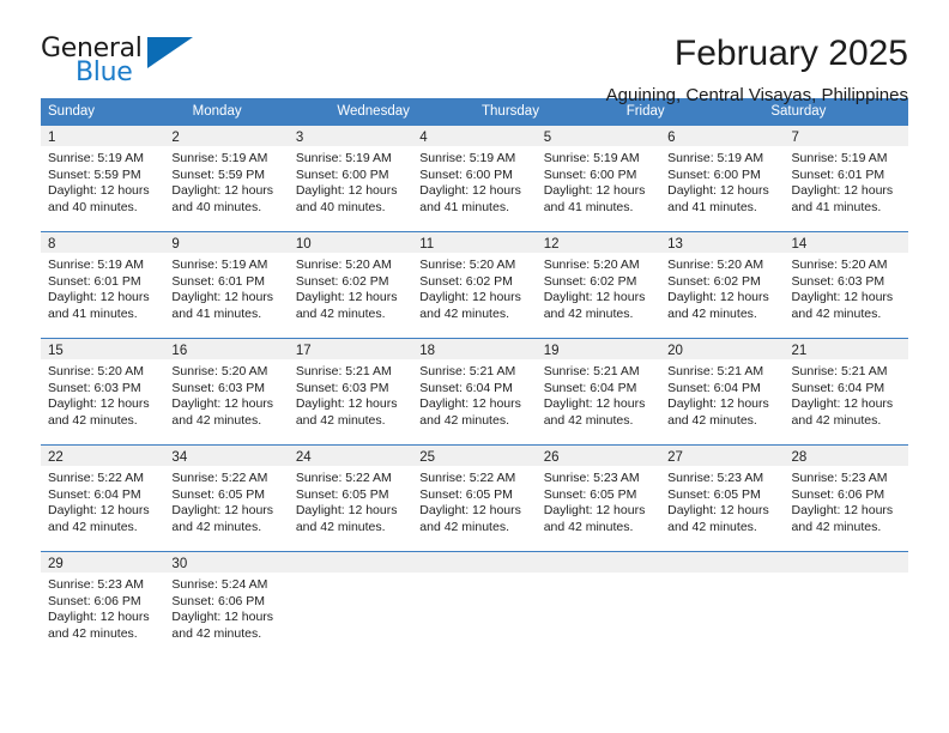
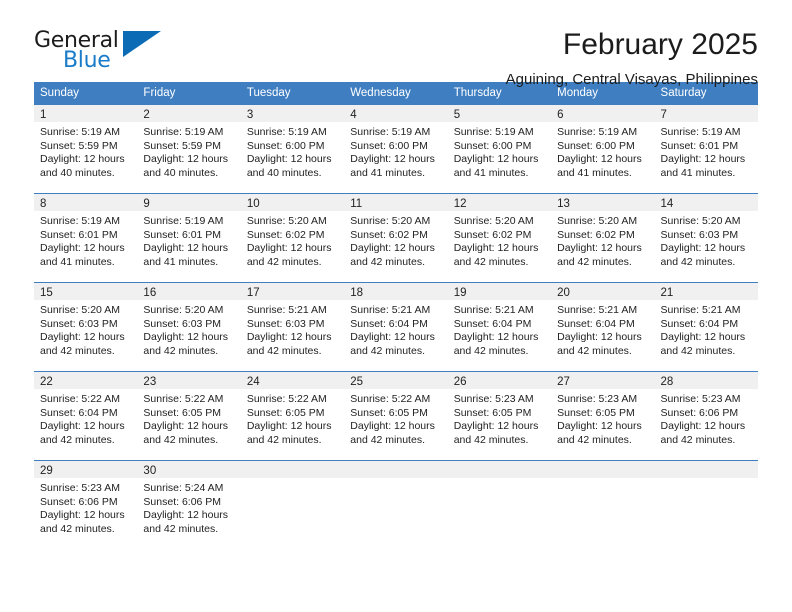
  General
  Blue
  February 2025
  Aguining, Central Visayas, Philippines
  Sunday
- Monday
+ Friday
+ Tuesday
  Wednesday
  Thursday
- Friday
+ Monday
  Saturday
  1
  Sunrise: 5:19 AM
  Sunset: 5:59 PM
  Daylight: 12 hours
  and 40 minutes.
  2
  Sunrise: 5:19 AM
  Sunset: 5:59 PM
  Daylight: 12 hours
  and 40 minutes.
  3
  Sunrise: 5:19 AM
  Sunset: 6:00 PM
  Daylight: 12 hours
  and 40 minutes.
  4
  Sunrise: 5:19 AM
  Sunset: 6:00 PM
  Daylight: 12 hours
  and 41 minutes.
  5
  Sunrise: 5:19 AM
  Sunset: 6:00 PM
  Daylight: 12 hours
  and 41 minutes.
  6
  Sunrise: 5:19 AM
  Sunset: 6:00 PM
  Daylight: 12 hours
  and 41 minutes.
  7
  Sunrise: 5:19 AM
  Sunset: 6:01 PM
  Daylight: 12 hours
  and 41 minutes.
  8
  Sunrise: 5:19 AM
  Sunset: 6:01 PM
  Daylight: 12 hours
  and 41 minutes.
  9
  Sunrise: 5:19 AM
  Sunset: 6:01 PM
  Daylight: 12 hours
  and 41 minutes.
  10
  Sunrise: 5:20 AM
  Sunset: 6:02 PM
  Daylight: 12 hours
  and 42 minutes.
  11
  Sunrise: 5:20 AM
  Sunset: 6:02 PM
  Daylight: 12 hours
  and 42 minutes.
  12
  Sunrise: 5:20 AM
  Sunset: 6:02 PM
  Daylight: 12 hours
  and 42 minutes.
  13
  Sunrise: 5:20 AM
  Sunset: 6:02 PM
  Daylight: 12 hours
  and 42 minutes.
  14
  Sunrise: 5:20 AM
  Sunset: 6:03 PM
  Daylight: 12 hours
  and 42 minutes.
  15
  Sunrise: 5:20 AM
  Sunset: 6:03 PM
  Daylight: 12 hours
  and 42 minutes.
  16
  Sunrise: 5:20 AM
  Sunset: 6:03 PM
  Daylight: 12 hours
  and 42 minutes.
  17
  Sunrise: 5:21 AM
  Sunset: 6:03 PM
  Daylight: 12 hours
  and 42 minutes.
  18
  Sunrise: 5:21 AM
  Sunset: 6:04 PM
  Daylight: 12 hours
  and 42 minutes.
  19
  Sunrise: 5:21 AM
  Sunset: 6:04 PM
  Daylight: 12 hours
  and 42 minutes.
  20
  Sunrise: 5:21 AM
  Sunset: 6:04 PM
  Daylight: 12 hours
  and 42 minutes.
  21
  Sunrise: 5:21 AM
  Sunset: 6:04 PM
  Daylight: 12 hours
  and 42 minutes.
  22
  Sunrise: 5:22 AM
  Sunset: 6:04 PM
  Daylight: 12 hours
  and 42 minutes.
- 34
+ 23
  Sunrise: 5:22 AM
  Sunset: 6:05 PM
  Daylight: 12 hours
  and 42 minutes.
  24
  Sunrise: 5:22 AM
  Sunset: 6:05 PM
  Daylight: 12 hours
  and 42 minutes.
  25
  Sunrise: 5:22 AM
  Sunset: 6:05 PM
  Daylight: 12 hours
  and 42 minutes.
  26
  Sunrise: 5:23 AM
  Sunset: 6:05 PM
  Daylight: 12 hours
  and 42 minutes.
  27
  Sunrise: 5:23 AM
  Sunset: 6:05 PM
  Daylight: 12 hours
  and 42 minutes.
  28
  Sunrise: 5:23 AM
  Sunset: 6:06 PM
  Daylight: 12 hours
  and 42 minutes.
  29
  Sunrise: 5:23 AM
  Sunset: 6:06 PM
  Daylight: 12 hours
  and 42 minutes.
  30
  Sunrise: 5:24 AM
  Sunset: 6:06 PM
  Daylight: 12 hours
  and 42 minutes.
